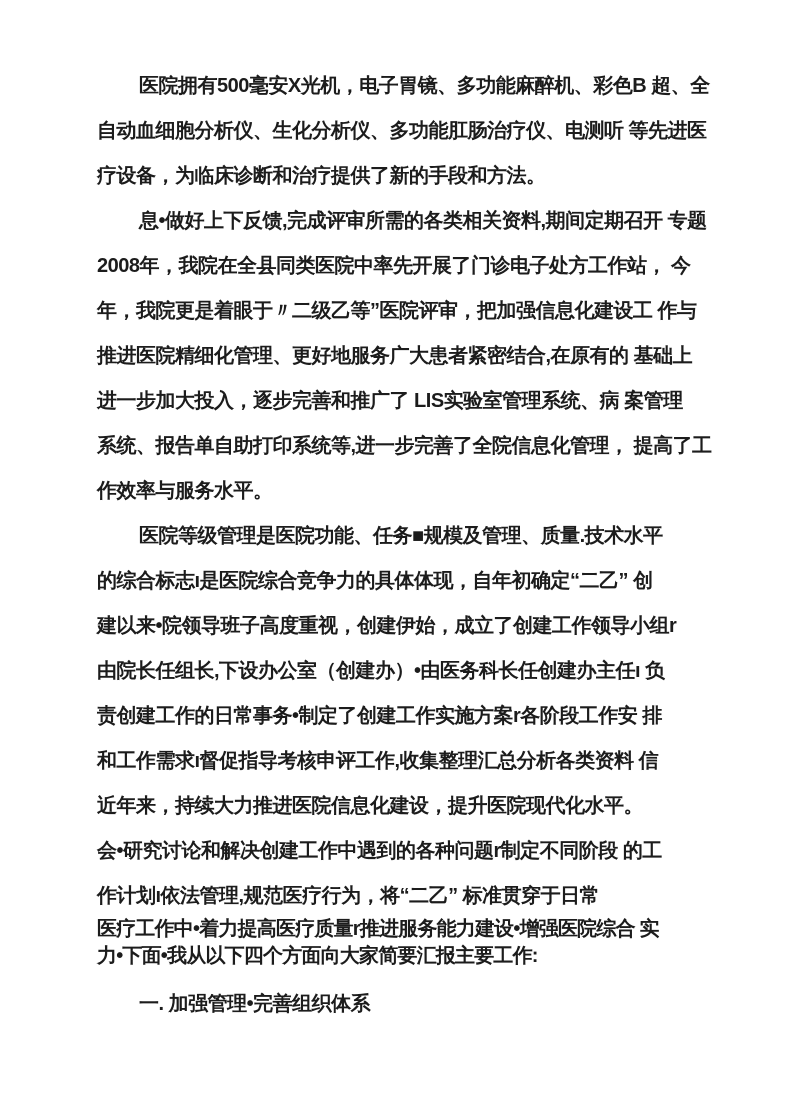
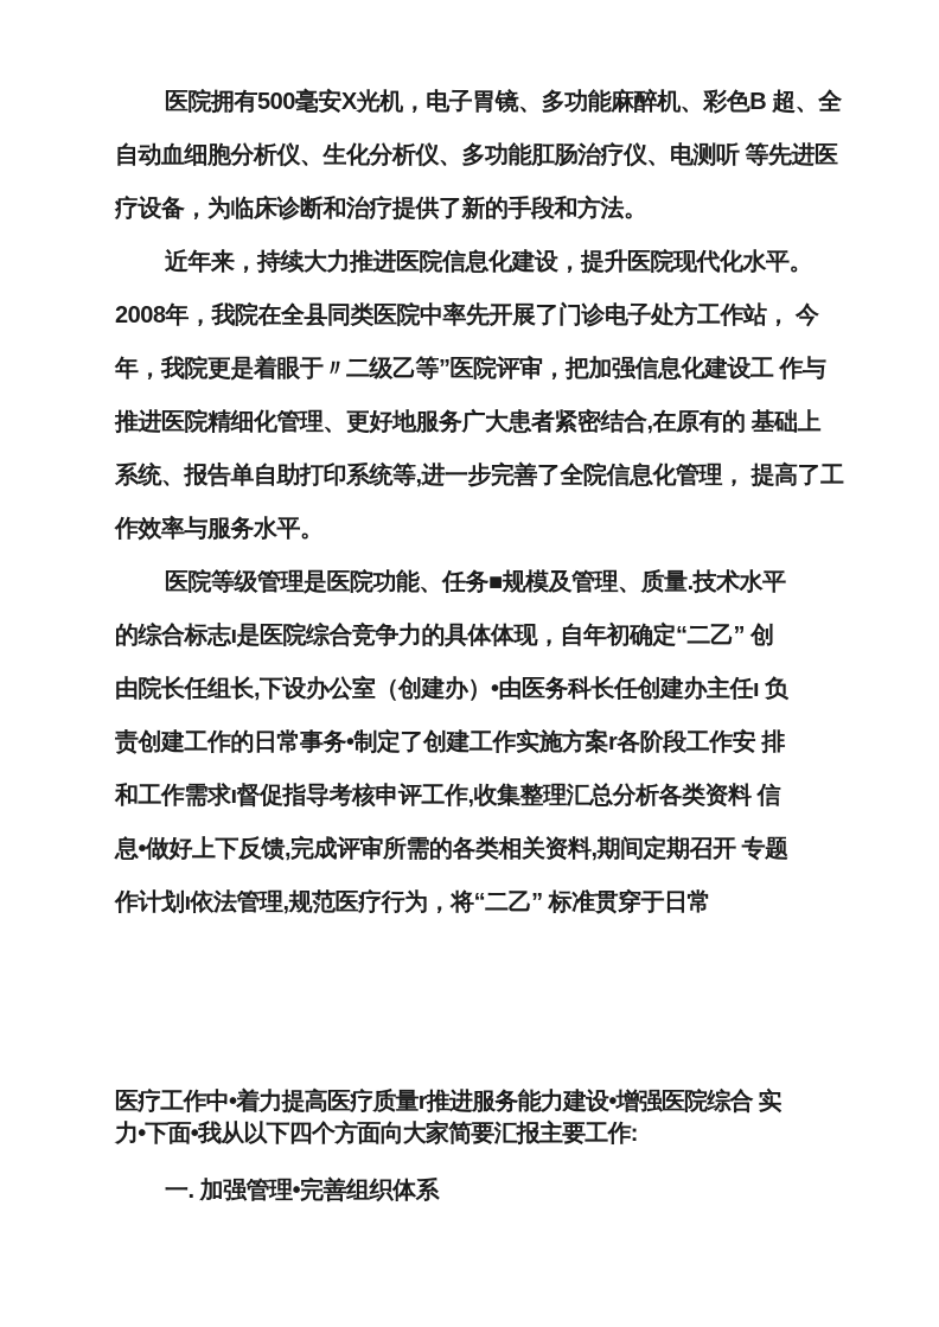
  医院拥有500毫安X光机，电子胃镜、多功能麻醉机、彩色B 超、全
  自动血细胞分析仪、生化分析仪、多功能肛肠治疗仪、电测听 等先进医
  疗设备，为临床诊断和治疗提供了新的手段和方法。
- 息•做好上下反馈,完成评审所需的各类相关资料,期间定期召开 专题
+ 近年来，持续大力推进医院信息化建设，提升医院现代化水平。
  2008年，我院在全县同类医院中率先开展了门诊电子处方工作站， 今
  年，我院更是着眼于〃二级乙等”医院评审，把加强信息化建设工 作与
  推进医院精细化管理、更好地服务广大患者紧密结合,在原有的 基础上
- 进一步加大投入，逐步完善和推广了 LIS实验室管理系统、病 案管理
  系统、报告单自助打印系统等,进一步完善了全院信息化管理， 提高了工
  作效率与服务水平。
  医院等级管理是医院功能、任务■规模及管理、质量.技术水平
  的综合标志ı是医院综合竞争力的具体体现，自年初确定“二乙” 创
- 建以来•院领导班子高度重视，创建伊始，成立了创建工作领导小组r
  由院长任组长,下设办公室（创建办）•由医务科长任创建办主任ı 负
  责创建工作的日常事务•制定了创建工作实施方案r各阶段工作安 排
  和工作需求ı督促指导考核申评工作,收集整理汇总分析各类资料 信
- 近年来，持续大力推进医院信息化建设，提升医院现代化水平。
+ 息•做好上下反馈,完成评审所需的各类相关资料,期间定期召开 专题
- 会•研究讨论和解决创建工作中遇到的各种问题r制定不同阶段 的工
  作计划ı依法管理,规范医疗行为，将“二乙” 标准贯穿于日常
  医疗工作中•着力提高医疗质量r推进服务能力建设•增强医院综合 实
  力•下面•我从以下四个方面向大家简要汇报主要工作:
  一. 加强管理•完善组织体系
